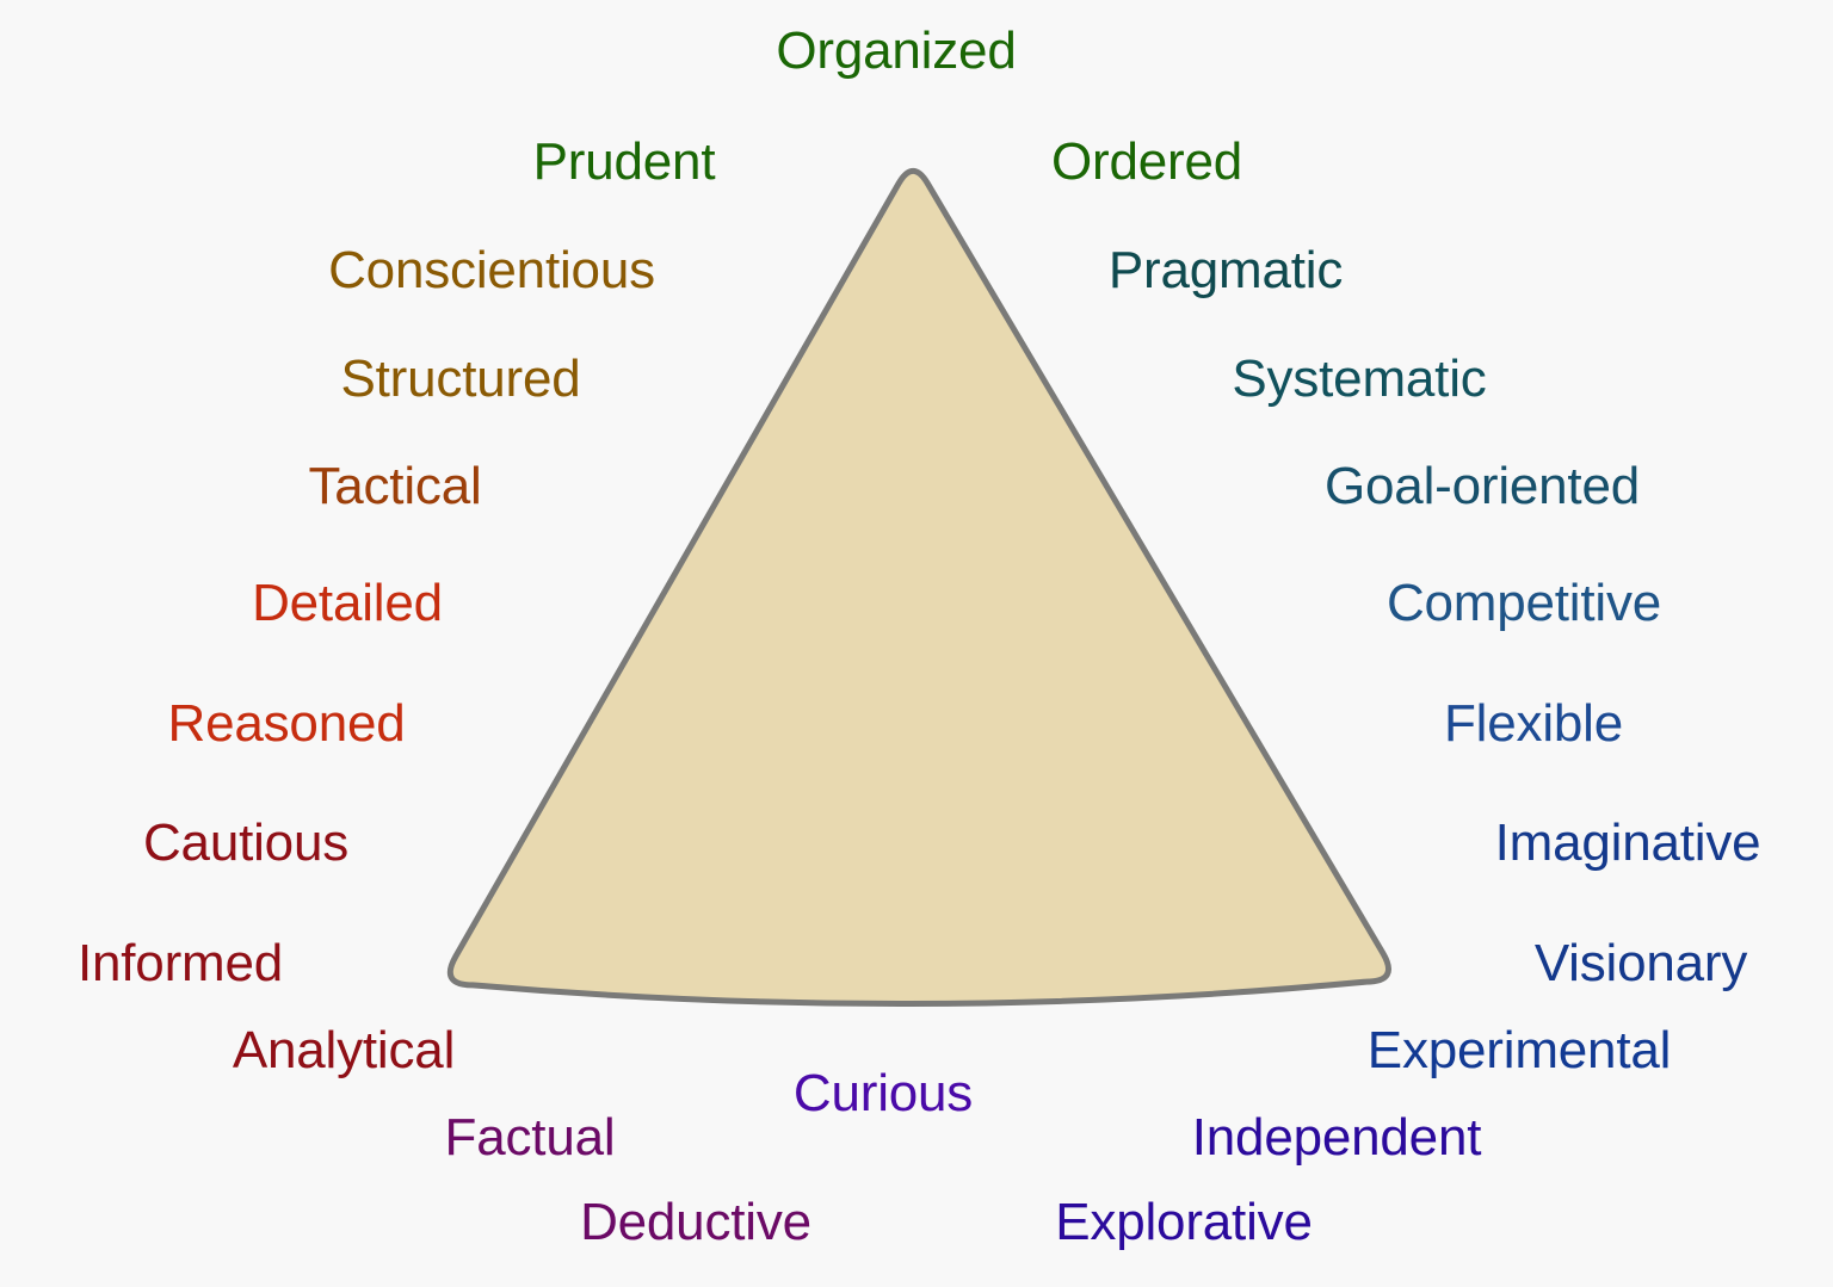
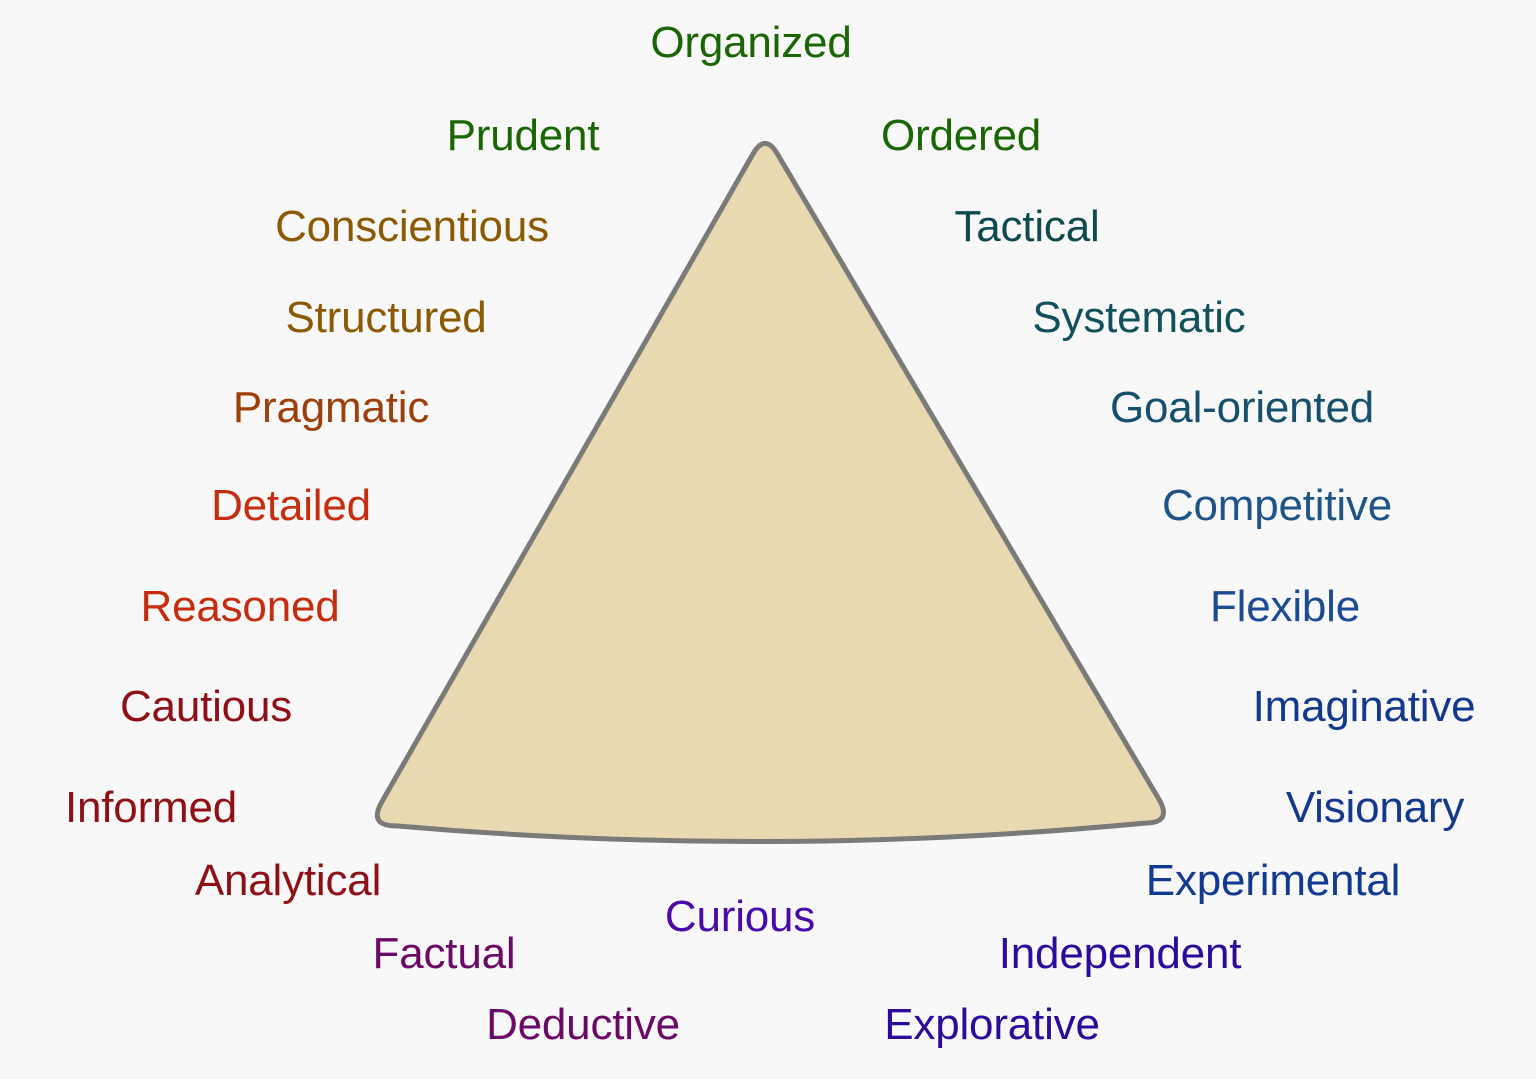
  Organized
  Prudent
  Ordered
  Conscientious
- Pragmatic
+ Tactical
  Structured
  Systematic
- Tactical
+ Pragmatic
  Goal-oriented
  Detailed
  Competitive
  Reasoned
  Flexible
  Cautious
  Imaginative
  Informed
  Visionary
  Analytical
  Experimental
  Curious
  Factual
  Independent
  Deductive
  Explorative
